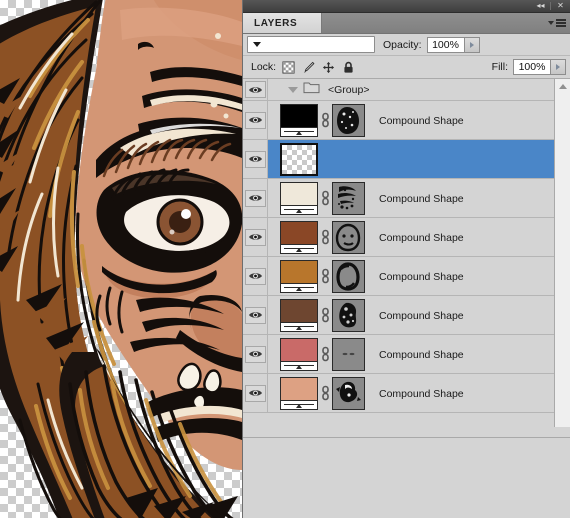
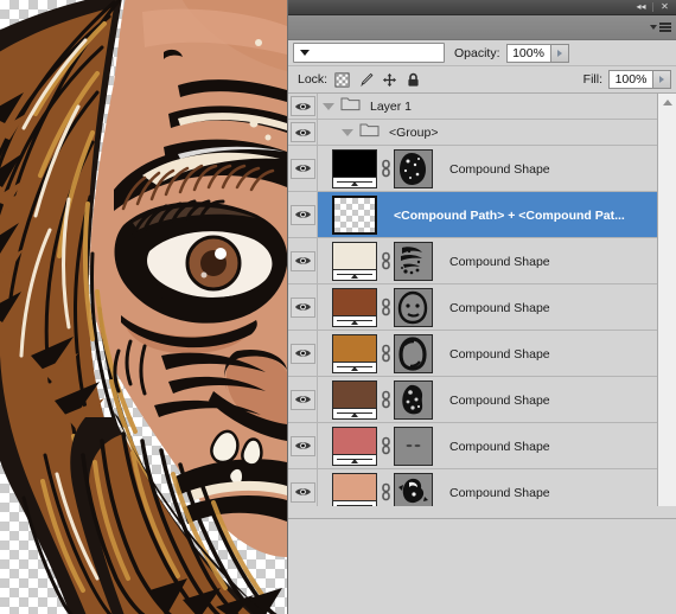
  ◂◂
  ✕
- LAYERS
  Opacity:
  100%
  Lock:
  Fill:
  100%
+ Layer 1
  <Group>
  Compound Shape
+ <Compound Path> + <Compound Pat...
  Compound Shape
  Compound Shape
  Compound Shape
  Compound Shape
  Compound Shape
  Compound Shape
